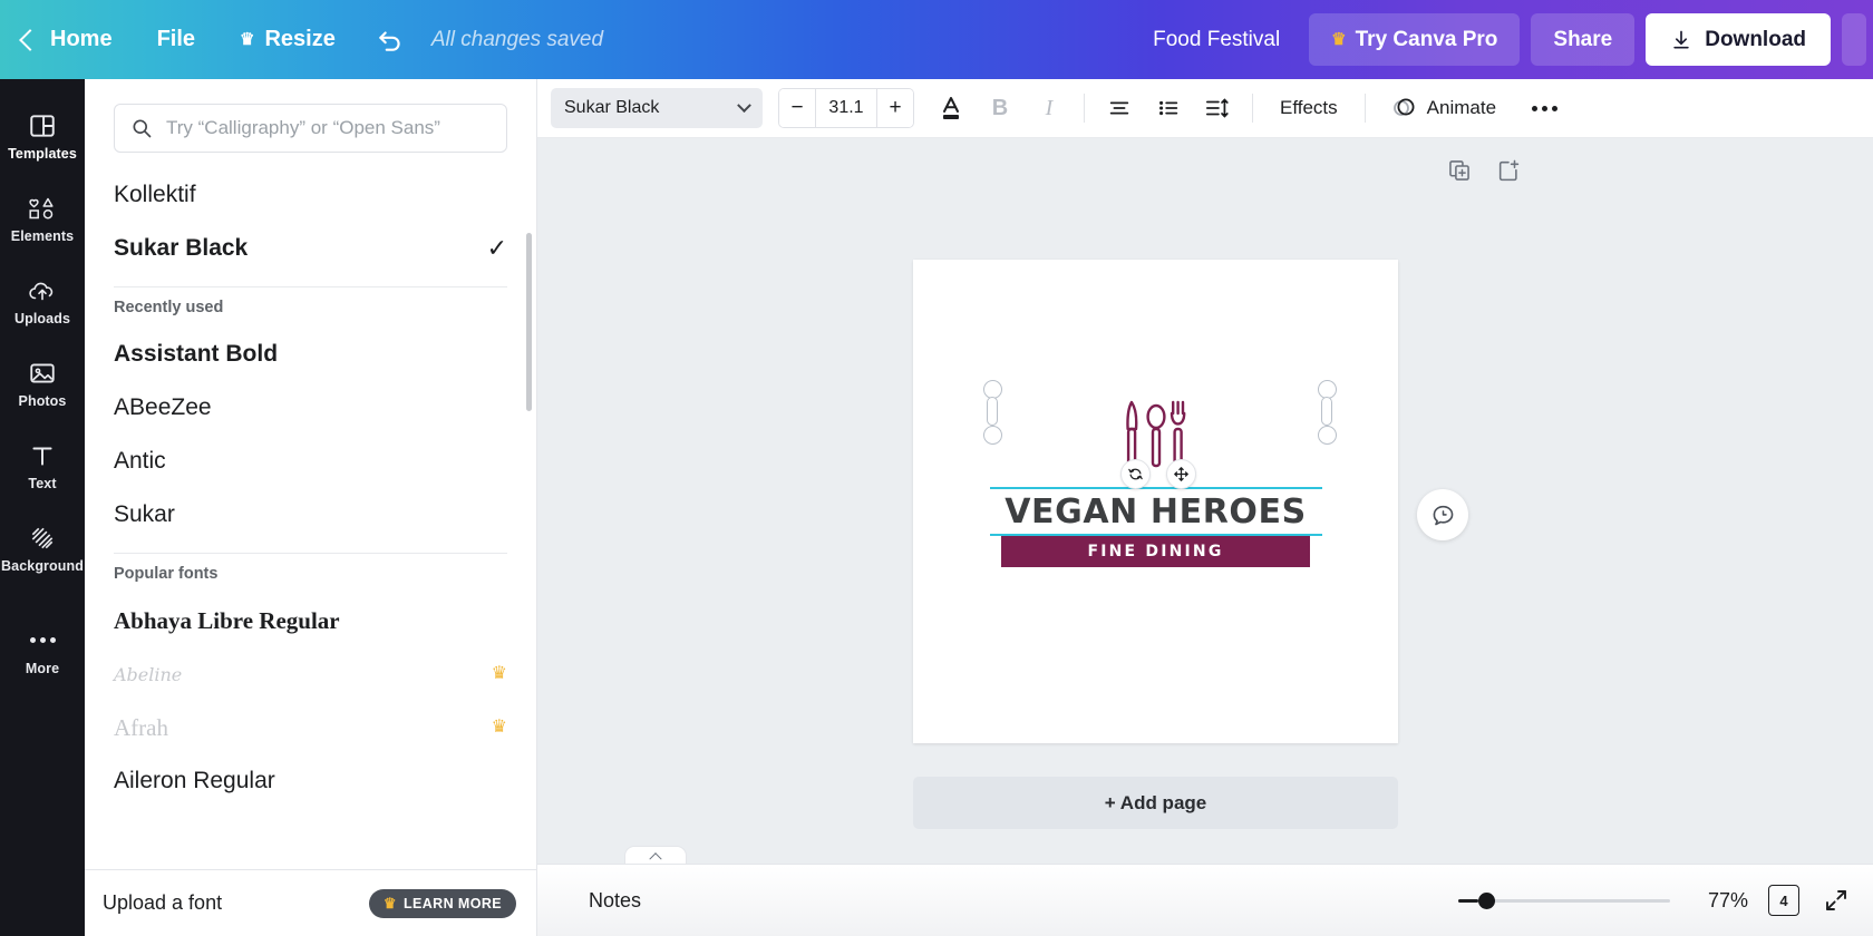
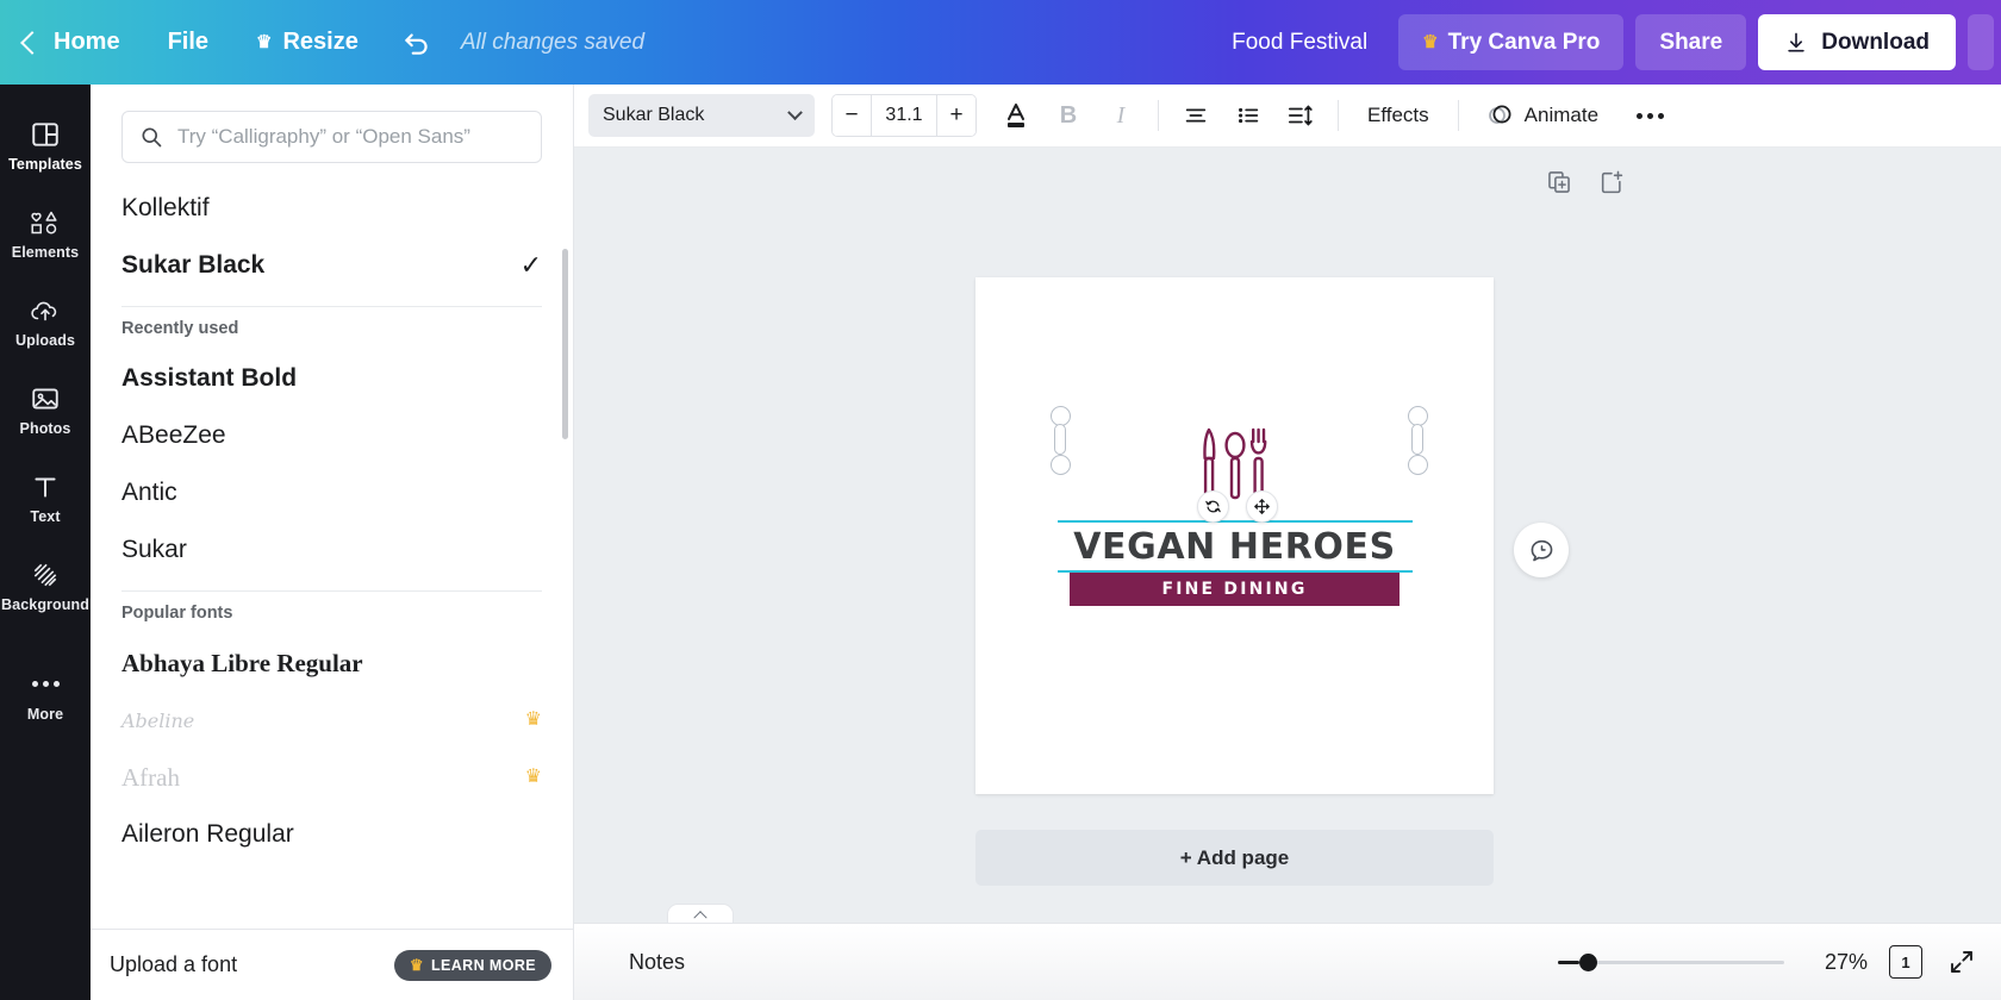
  Home
  File
  ♛
  Resize
  All changes saved
  Food Festival
  ♛
  Try Canva Pro
  Share
  Download
  Templates
  Elements
  Uploads
  Photos
  Text
  Background
  More
  Try “Calligraphy” or “Open Sans”
  Kollektif
  Sukar Black
  ✓
  Recently used
  Assistant Bold
  ABeeZee
  Antic
  Sukar
  Popular fonts
  Abhaya Libre Regular
  Abeline
  ♛
  Afrah
  ♛
  Aileron Regular
  Upload a font
  ♛
  LEARN MORE
  Sukar Black
  −
  31.1
  +
  B
  I
  Effects
  Animate
  VEGAN HEROES
  FINE DINING
  + Add page
  Notes
- 77%
+ 27%
- 4
+ 1
